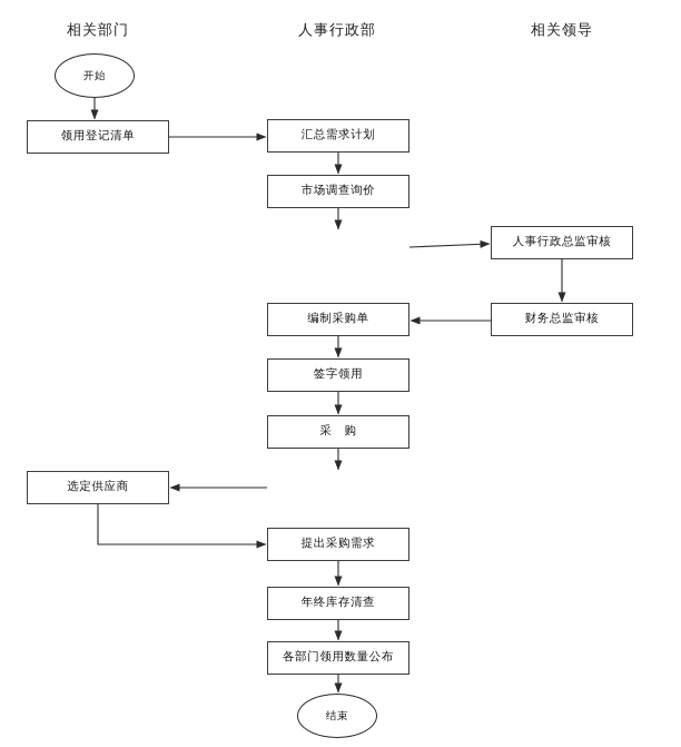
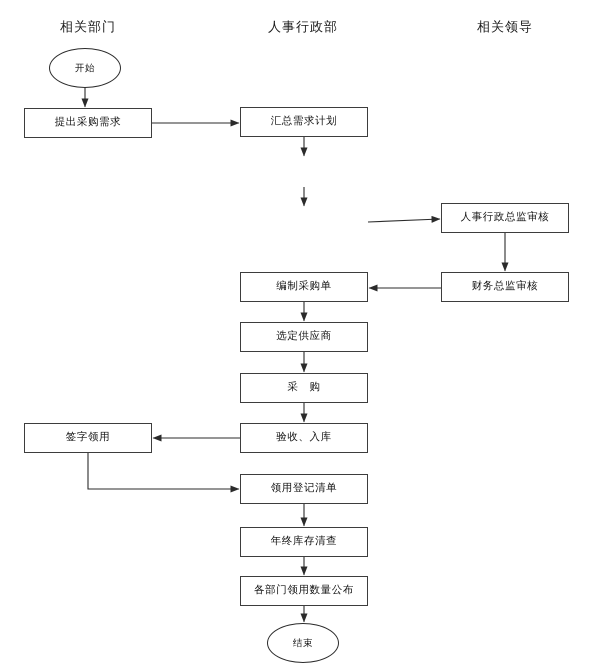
  相关部门
  人事行政部
  相关领导
  开始
- 领用登记清单
+ 提出采购需求
  汇总需求计划
- 市场调查询价
  人事行政总监审核
  财务总监审核
  编制采购单
- 签字领用
+ 选定供应商
  采 购
+ 验收、入库
- 选定供应商
+ 签字领用
- 提出采购需求
+ 领用登记清单
  年终库存清查
  各部门领用数量公布
  结束
